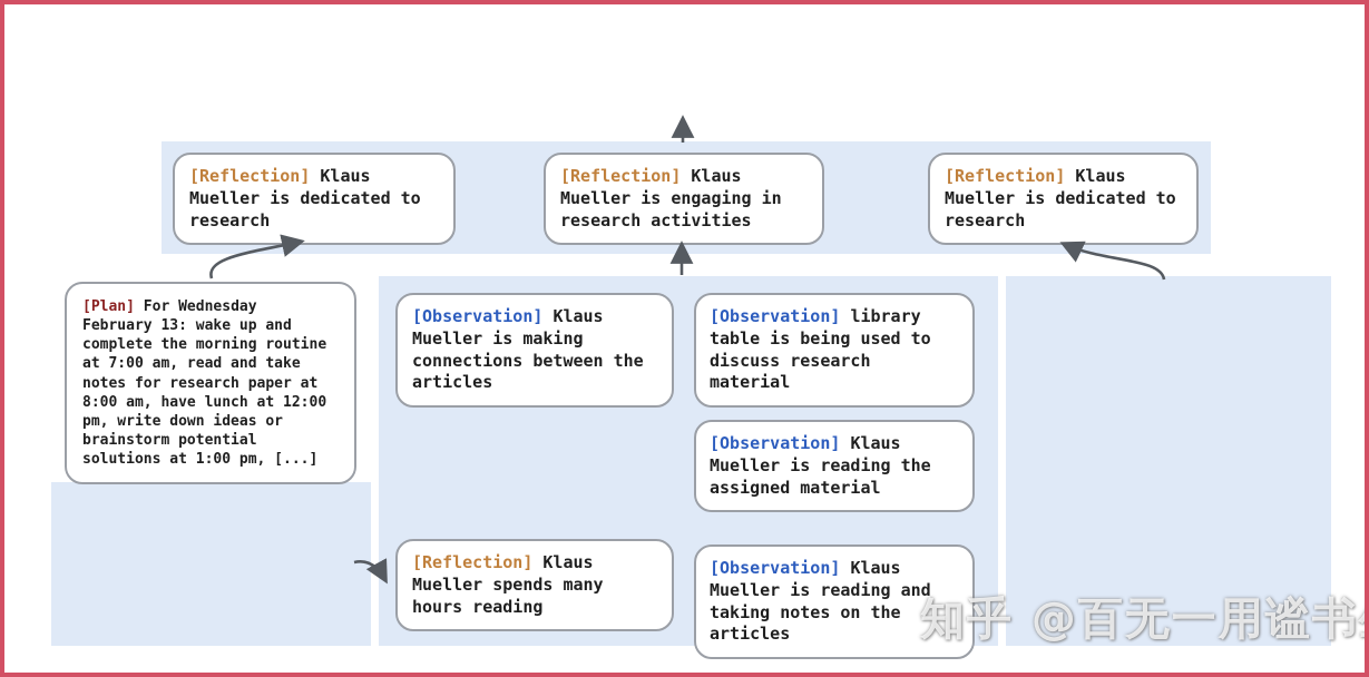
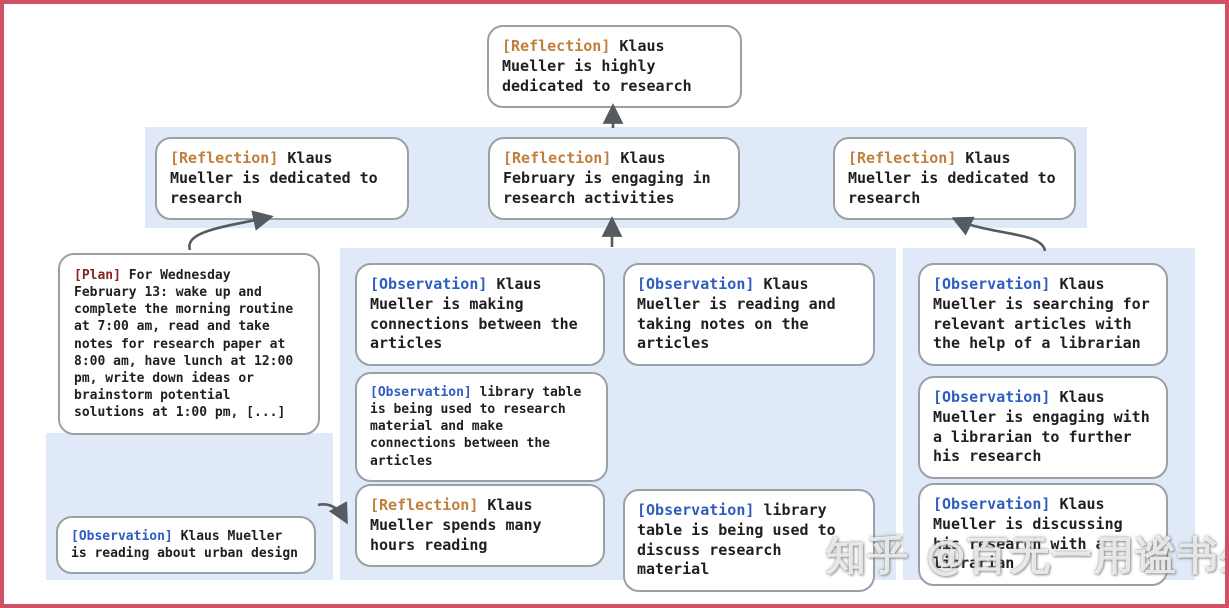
+ [Reflection] Klaus Mueller is highly dedicated to research
  [Reflection] Klaus Mueller is dedicated to research
- [Reflection] Klaus Mueller is engaging in research activities
+ [Reflection] Klaus February is engaging in research activities
  [Reflection] Klaus Mueller is dedicated to research
  [Plan] For Wednesday February 13: wake up and complete the morning routine at 7:00 am, read and take notes for research paper at 8:00 am, have lunch at 12:00 pm, write down ideas or brainstorm potential solutions at 1:00 pm, [...]
+ [Observation] Klaus Mueller is reading about urban design
  [Observation] Klaus Mueller is making connections between the articles
+ [Observation] library table is being used to research material and make connections between the articles
  [Reflection] Klaus Mueller spends many hours reading
- [Observation] library table is being used to discuss research material
+ [Observation] Klaus Mueller is reading and taking notes on the articles
- [Observation] Klaus Mueller is reading the assigned material
- [Observation] Klaus Mueller is reading and taking notes on the articles
+ [Observation] library table is being used to discuss research material
+ [Observation] Klaus Mueller is searching for relevant articles with the help of a librarian
+ [Observation] Klaus Mueller is engaging with a librarian to further his research
+ [Observation] Klaus Mueller is discussing his research with a librarian
  知乎 @百无一用谧书
